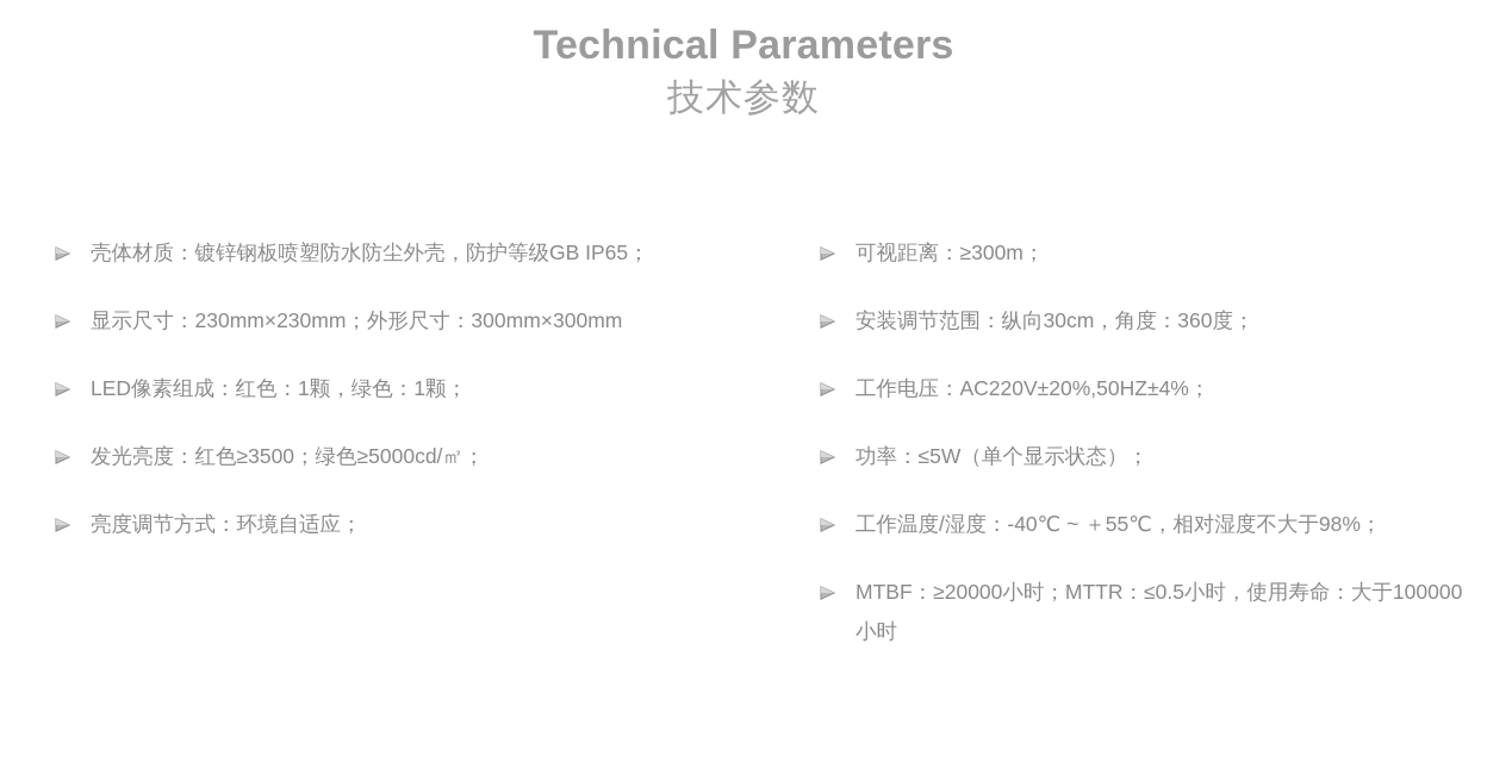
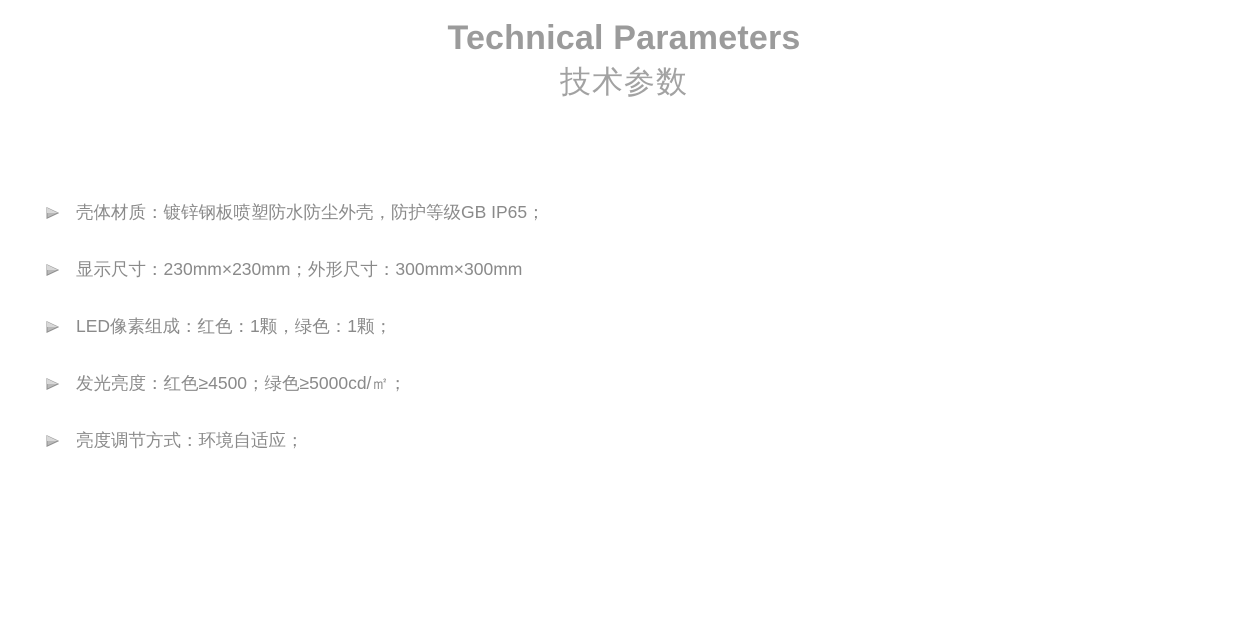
  Technical Parameters
  技术参数
  壳体材质：镀锌钢板喷塑防水防尘外壳，防护等级GB IP65；
  显示尺寸：230mm×230mm；外形尺寸：300mm×300mm
  LED像素组成：红色：1颗，绿色：1颗；
- 发光亮度：红色≥3500；绿色≥5000cd/㎡；
+ 发光亮度：红色≥4500；绿色≥5000cd/㎡；
  亮度调节方式：环境自适应；
- 可视距离：≥300m；
- 安装调节范围：纵向30cm，角度：360度；
- 工作电压：AC220V±20%,50HZ±4%；
- 功率：≤5W（单个显示状态）；
- 工作温度/湿度：-40℃ ~ ＋55℃，相对湿度不大于98%；
- MTBF：≥20000小时；MTTR：≤0.5小时，使用寿命：大于100000小时
